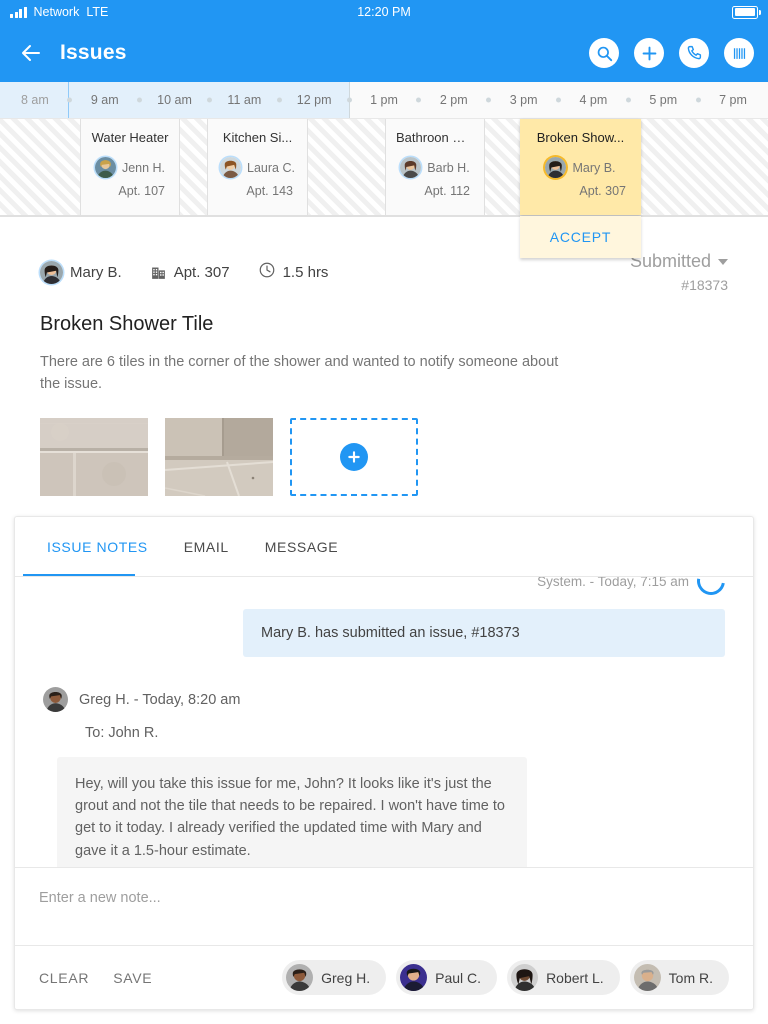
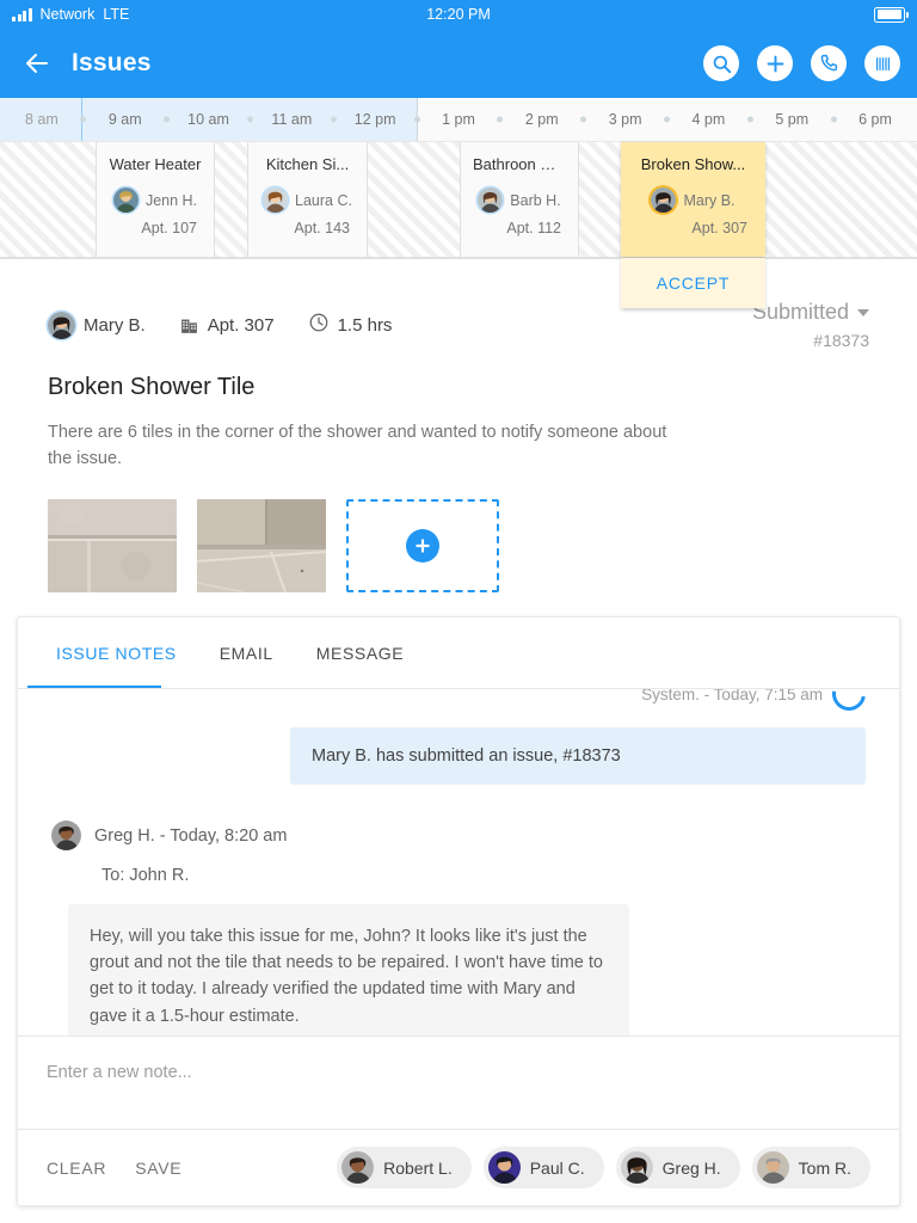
  Network
  LTE
  12:20 PM
  Issues
  8 am
  9 am
  10 am
  11 am
  12 pm
  1 pm
  2 pm
  3 pm
  4 pm
  5 pm
- 7 pm
+ 6 pm
  Water Heater
  Jenn H.
  Apt. 107
  Kitchen Si...
  Laura C.
  Apt. 143
  Bathroon Wi..
  Barb H.
  Apt. 112
  Broken Show...
  Mary B.
  Apt. 307
  ACCEPT
  Mary B.
  Apt. 307
  1.5 hrs
  Submitted
  #18373
  Broken Shower Tile
  There are 6 tiles in the corner of the shower and wanted to notify someone about the issue.
  ISSUE NOTES
  EMAIL
  MESSAGE
  System. - Today, 7:15 am
  Mary B. has submitted an issue, #18373
  Greg H. - Today, 8:20 am
  To: John R.
  Hey, will you take this issue for me, John? It looks like it's just the grout and not the tile that needs to be repaired. I won't have time to get to it today. I already verified the updated time with Mary and gave it a 1.5-hour estimate.
  Enter a new note...
  CLEAR
  SAVE
- Greg H.
+ Robert L.
  Paul C.
- Robert L.
+ Greg H.
  Tom R.
